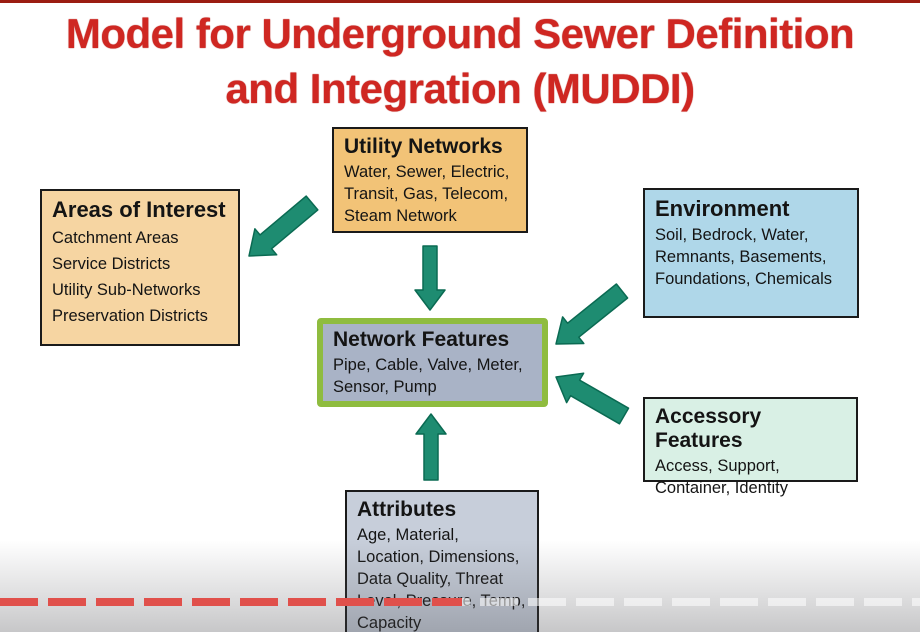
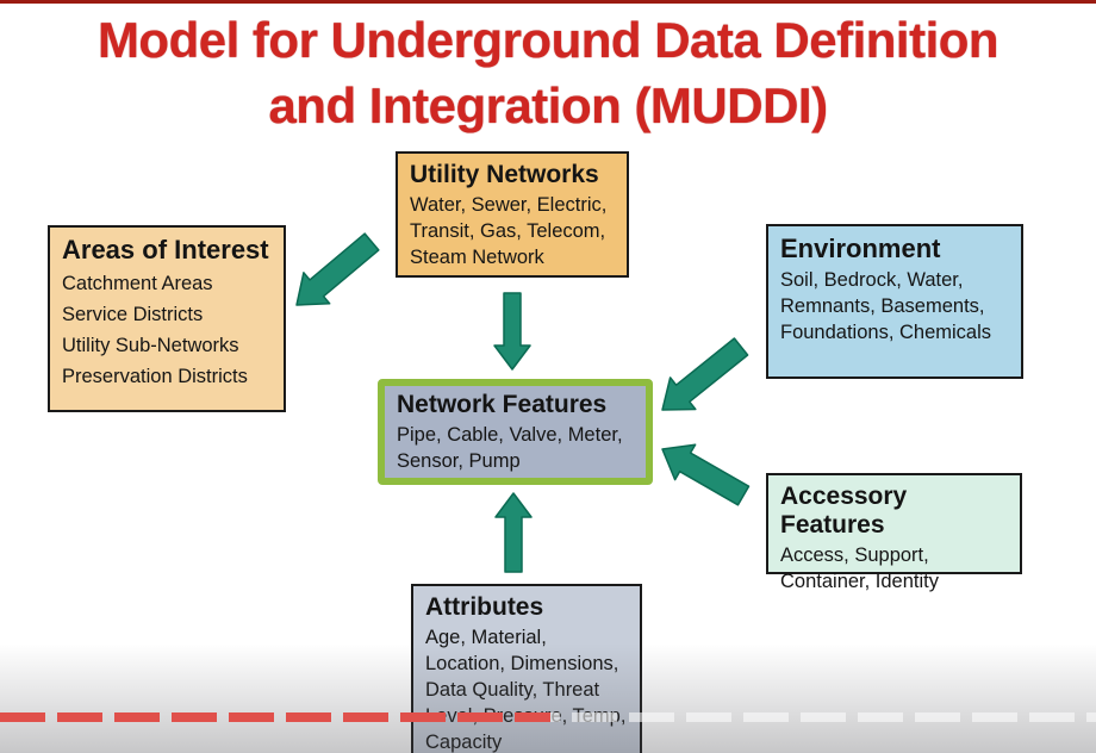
- Model for Underground Sewer Definition
+ Model for Underground Data Definition
  and Integration (MUDDI)
  Utility Networks
  Water, Sewer, Electric,
  Transit, Gas, Telecom,
  Steam Network
  Areas of Interest
  Catchment Areas
  Service Districts
  Utility Sub-Networks
  Preservation Districts
  Environment
  Soil, Bedrock, Water,
  Remnants, Basements,
  Foundations, Chemicals
  Network Features
  Pipe, Cable, Valve, Meter,
  Sensor, Pump
  Accessory Features
  Access, Support,
  Container, Identity
  Attributes
  Age, Material,
